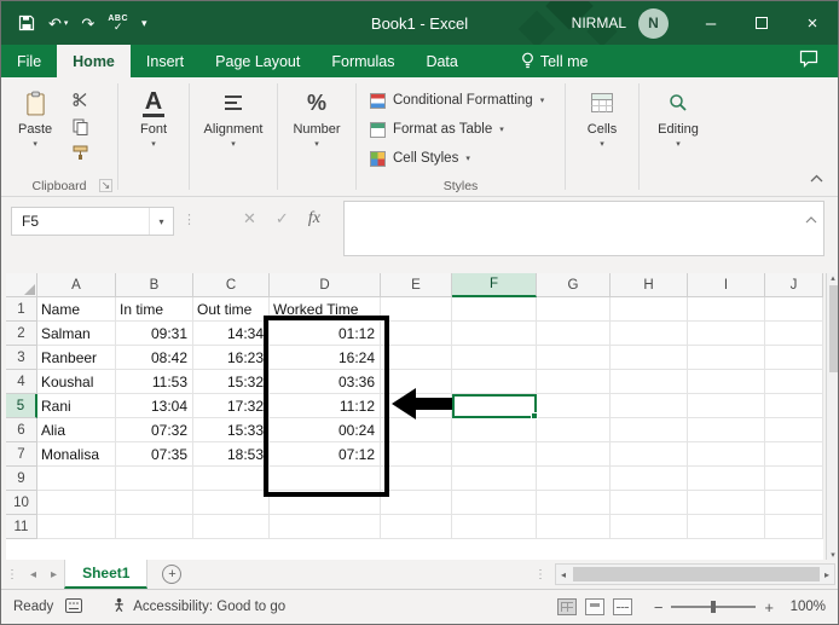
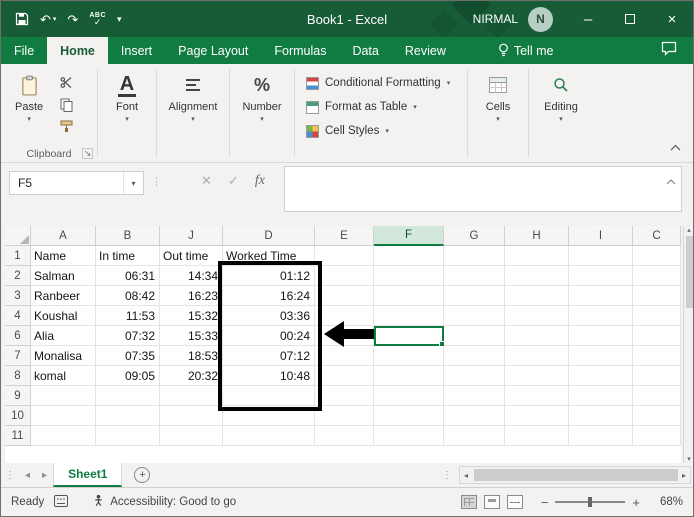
  ↶
  ↷
  ✓
  ▾
  Book1 - Excel
  NIRMAL
  N
  –
  ×
  File
  Home
  Insert
  Page Layout
  Formulas
  Data
+ Review
  Tell me
  Paste
  Clipboard
  ↘
  A
  Font
  Alignment
  %
  Number
  Conditional Formatting
  Format as Table
  Cell Styles
- Styles
  Cells
  Editing
  F5
  ▾
  ⋮
  ✕
  ✓
  fx
  A
  B
- C
+ J
  D
  E
  F
  G
  H
  I
- J
+ C
  1
  Name
  In time
  Out time
  Worked Time
  2
  Salman
- 09:31
+ 06:31
  14:34
  01:12
  3
  Ranbeer
  08:42
  16:23
  16:24
  4
  Koushal
  11:53
  15:32
  03:36
- 5
- Rani
- 13:04
- 17:32
- 11:12
  6
  Alia
  07:32
  15:33
  00:24
  7
  Monalisa
  07:35
  18:53
  07:12
+ 8
+ komal
+ 09:05
+ 20:32
+ 10:48
  9
  10
  11
  ⋮
  ◂
  ▸
  Sheet1
  +
  ⋮
  ◂
  ▸
  Ready
  Accessibility: Good to go
  −
  +
- 100%
+ 68%
